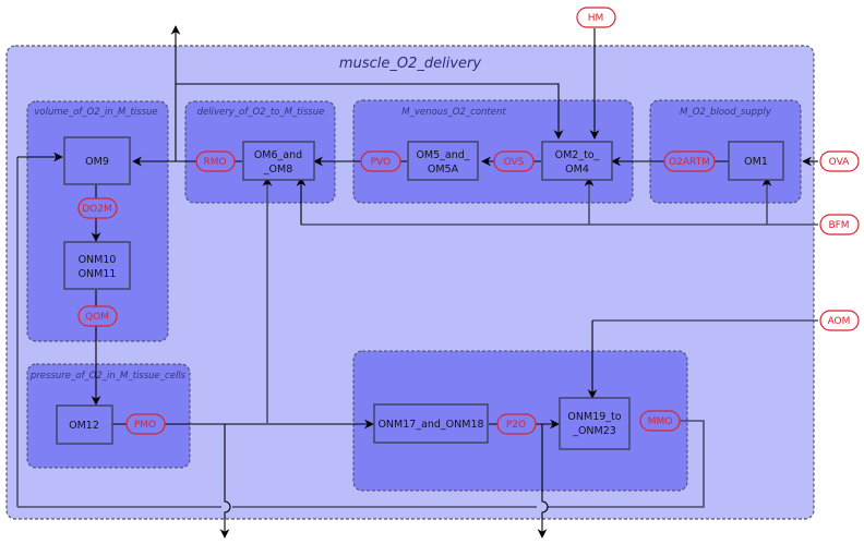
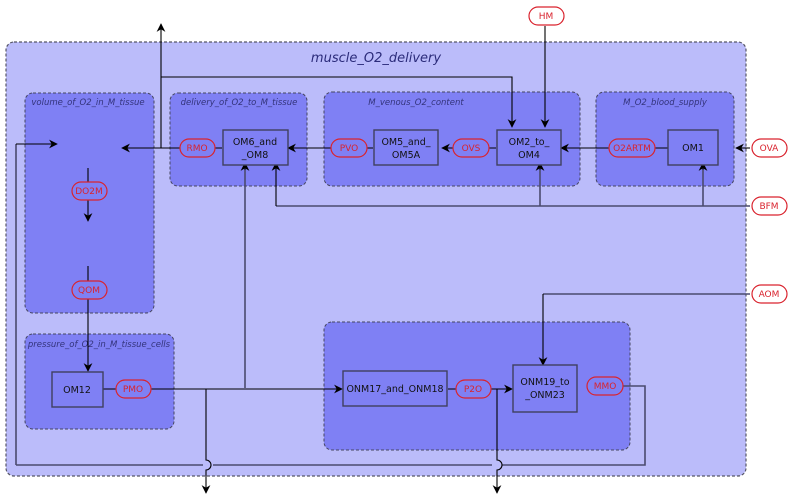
  muscle_O2_delivery
  volume_of_O2_in_M_tissue
  delivery_of_O2_to_M_tissue
  M_venous_O2_content
  M_O2_blood_supply
  pressure_of_O2_in_M_tissue_cells
- OM9
- ONM10
- ONM11
  OM6_and
  _OM8
  OM5_and_
  OM5A
  OM2_to_
  OM4
  OM1
  OM12
  ONM17_and_ONM18
  ONM19_to
  _ONM23
  RMO
  PVO
  OVS
  O2ARTM
  DO2M
  QOM
  PMO
  P2O
  MMO
  HM
  OVA
  BFM
  AOM
